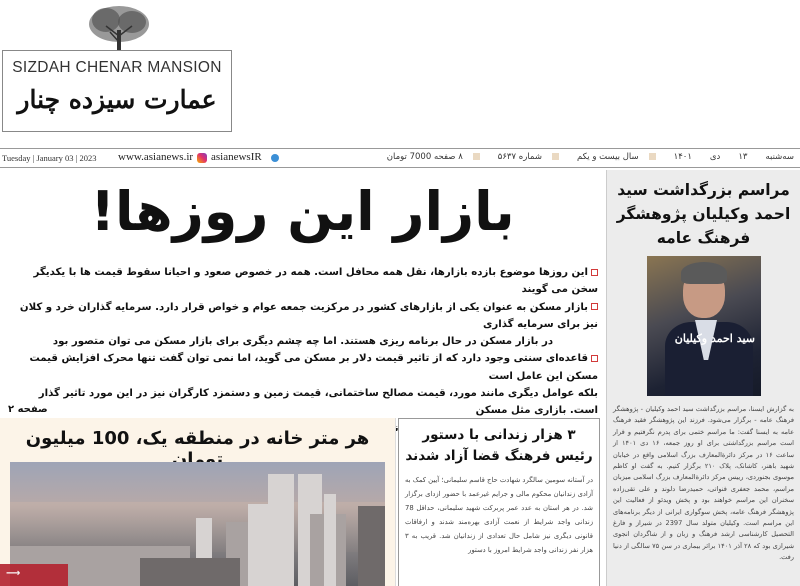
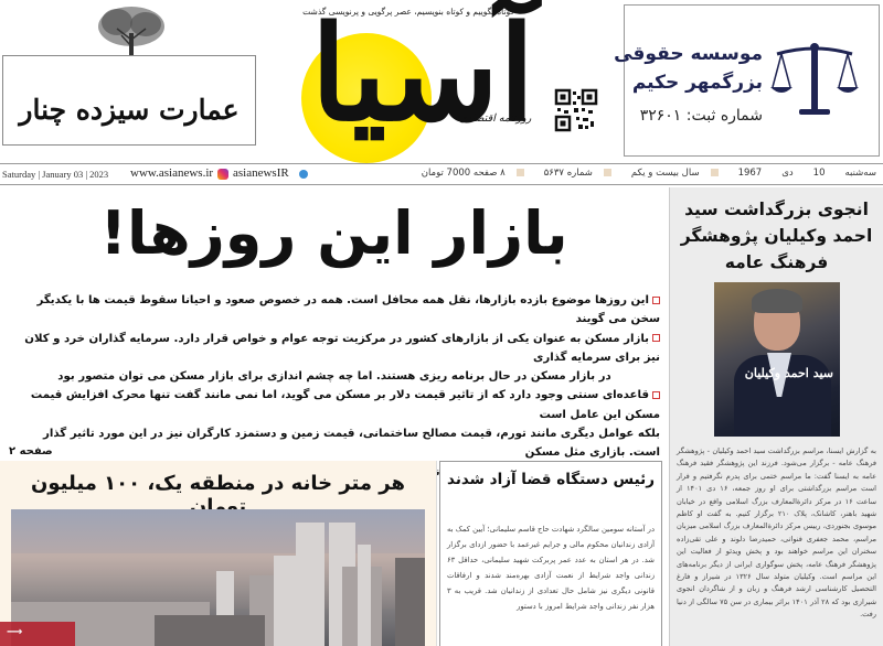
- SIZDAH CHENAR MANSION
  عمارت سیزده چنار
+ کوتاه بگوییم و کوتاه بنویسیم، عصر پرگویی و پرنویسی گذشت
+ آسیا
+ روزنامه اقتصادی
+ موسسه حقوقی
+ بزرگمهر حکیم
+ شماره ثبت: ۳۲۶۰۱
- Tuesday | January 03 | 2023
+ Saturday | January 03 | 2023
  www.asianews.ir
  asianewsIR
  سه‌شنبه
- ۱۳
+ 10
  دی
- ۱۴۰۱
+ 1967
  سال بیست و یکم
  شماره ۵۶۳۷
  ۸ صفحه 7000 تومان
  بازار این روزها!
  این روزها موضوع بازده بازارها، نقل همه محافل است. همه در خصوص صعود و احیانا سقوط قیمت ها با یکدیگر سخن می گویند
- بازار مسکن به عنوان یکی از بازارهای کشور در مرکزیت جمعه عوام و خواص قرار دارد. سرمایه گذاران خرد و کلان نیز برای سرمایه گذاری
+ بازار مسکن به عنوان یکی از بازارهای کشور در مرکزیت توجه عوام و خواص قرار دارد. سرمایه گذاران خرد و کلان نیز برای سرمایه گذاری
- در بازار مسکن در حال برنامه ریزی هستند. اما چه چشم دیگری برای بازار مسکن می توان متصور بود
+ در بازار مسکن در حال برنامه ریزی هستند. اما چه چشم اندازی برای بازار مسکن می توان متصور بود
- قاعده‌ای سنتی وجود دارد که از تاثیر قیمت دلار بر مسکن می گوید، اما نمی توان گفت تنها محرک افزایش قیمت مسکن این عامل است
+ قاعده‌ای سنتی وجود دارد که از تاثیر قیمت دلار بر مسکن می گوید، اما نمی مانند گفت تنها محرک افزایش قیمت مسکن این عامل است
- بلکه عوامل دیگری مانند مورد، قیمت مصالح ساختمانی، قیمت زمین و دستمزد کارگران نیز در این مورد تاثیر گذار است. بازاری مثل مسکن
+ بلکه عوامل دیگری مانند تورم، قیمت مصالح ساختمانی، قیمت زمین و دستمزد کارگران نیز در این مورد تاثیر گذار است. بازاری مثل مسکن
  صفحه ۲
- مراسم بزرگداشت سید احمد وکیلیان پژوهشگر فرهنگ عامه
+ انجوی بزرگداشت سید احمد وکیلیان پژوهشگر فرهنگ عامه
  سید احمد وکیلیان
- به گزارش ایسنا، مراسم بزرگداشت سید احمد وکیلیان - پژوهشگر فرهنگ عامه - برگزار می‌شود. فرزند این پژوهشگر فقید فرهنگ عامه به ایسنا گفت: ما مراسم ختمی برای پدرم نگرفتیم و قرار است مراسم بزرگداشتی برای او روز جمعه، ۱۶ دی ۱۴۰۱ از ساعت ۱۶ در مرکز دائرةالمعارف بزرگ اسلامی واقع در خیابان شهید باهنر، کاشانک، پلاک ۲۱۰ برگزار کنیم. به گفت او کاظم موسوی بجنوردی، رییس مرکز دائرةالمعارف بزرگ اسلامی میزبان مراسم، محمد جعفری قنواتی، حمیدرضا دلوند و علی تقی‌زاده سخنران این مراسم خواهند بود و پخش ویدئو از فعالیت این پژوهشگر فرهنگ عامه، پخش سوگواری ایرانی از دیگر برنامه‌های این مراسم است. وکیلیان متولد سال 2397 در شیراز و فارغ التحصیل کارشناسی ارشد فرهنگ و زبان و از شاگردان انجوی شیرازی بود که ۲۸ آذر ۱۴۰۱ براثر بیماری در سن ۷۵ سالگی از دنیا رفت.
+ به گزارش ایسنا، مراسم بزرگداشت سید احمد وکیلیان - پژوهشگر فرهنگ عامه - برگزار می‌شود. فرزند این پژوهشگر فقید فرهنگ عامه به ایسنا گفت: ما مراسم ختمی برای پدرم نگرفتیم و قرار است مراسم بزرگداشتی برای او روز جمعه، ۱۶ دی ۱۴۰۱ از ساعت ۱۶ در مرکز دائرةالمعارف بزرگ اسلامی واقع در خیابان شهید باهنر، کاشانک، پلاک ۲۱۰ برگزار کنیم. به گفت او کاظم موسوی بجنوردی، رییس مرکز دائرةالمعارف بزرگ اسلامی میزبان مراسم، محمد جعفری قنواتی، حمیدرضا دلوند و علی تقی‌زاده سخنران این مراسم خواهند بود و پخش ویدئو از فعالیت این پژوهشگر فرهنگ عامه، پخش سوگواری ایرانی از دیگر برنامه‌های این مراسم است. وکیلیان متولد سال ۱۳۲۶ در شیراز و فارغ التحصیل کارشناسی ارشد فرهنگ و زبان و از شاگردان انجوی شیرازی بود که ۲۸ آذر ۱۴۰۱ براثر بیماری در سن ۷۵ سالگی از دنیا رفت.
- ۳ هزار زندانی با دستور
- رئیس فرهنگ قضا آزاد شدند
+ رئیس دستگاه قضا آزاد شدند
- در آستانه سومین سالگرد شهادت حاج قاسم سلیمانی؛ آیین کمک به آزادی زندانیان محکوم مالی و جرایم غیرعمد با حضور ازدای برگزار شد. در هر استان به عدد عمر پربرکت شهید سلیمانی، حداقل 78 زندانی واجد شرایط از نعمت آزادی بهره‌مند شدند و ارفاقات قانونی دیگری نیز شامل حال تعدادی از زندانیان شد. قریب به ۳ هزار نفر زندانی واجد شرایط امروز با دستور
+ در آستانه سومین سالگرد شهادت حاج قاسم سلیمانی؛ آیین کمک به آزادی زندانیان محکوم مالی و جرایم غیرعمد با حضور ازدای برگزار شد. در هر استان به عدد عمر پربرکت شهید سلیمانی، حداقل ۶۳ زندانی واجد شرایط از نعمت آزادی بهره‌مند شدند و ارفاقات قانونی دیگری نیز شامل حال تعدادی از زندانیان شد. قریب به ۳ هزار نفر زندانی واجد شرایط امروز با دستور
- هر متر خانه در منطقه یک، 100 میلیون تومان
+ هر متر خانه در منطقه یک، ۱۰۰ میلیون تومان
  ⟶
